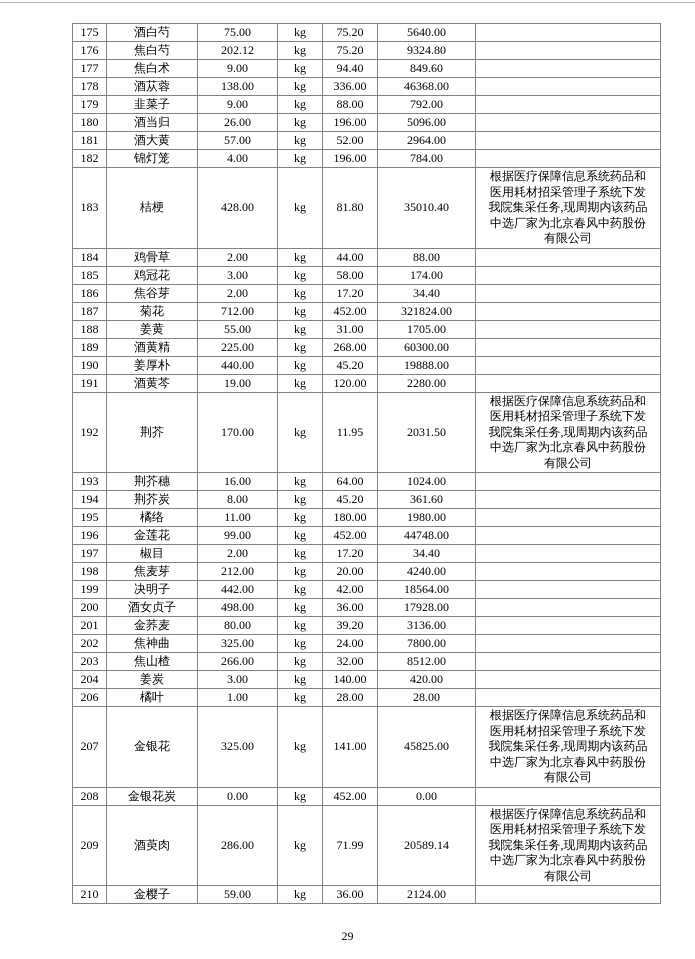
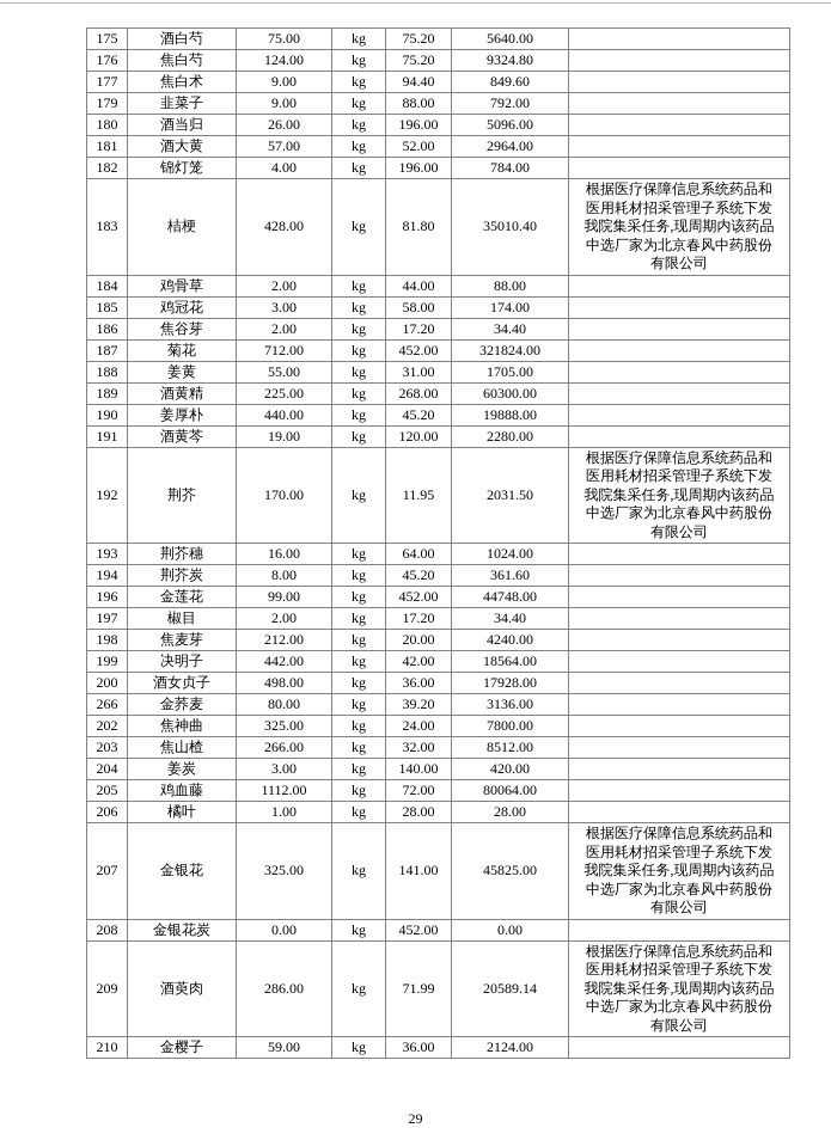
  175	酒白芍	75.00	kg	75.20	5640.00
- 176	焦白芍	202.12	kg	75.20	9324.80
+ 176	焦白芍	124.00	kg	75.20	9324.80
  177	焦白术	9.00	kg	94.40	849.60
- 178	酒苁蓉	138.00	kg	336.00	46368.00
  179	韭菜子	9.00	kg	88.00	792.00
  180	酒当归	26.00	kg	196.00	5096.00
  181	酒大黄	57.00	kg	52.00	2964.00
  182	锦灯笼	4.00	kg	196.00	784.00
  183	桔梗	428.00	kg	81.80	35010.40	根据医疗保障信息系统药品和医用耗材招采管理子系统下发我院集采任务,现周期内该药品中选厂家为北京春风中药股份有限公司
  184	鸡骨草	2.00	kg	44.00	88.00
  185	鸡冠花	3.00	kg	58.00	174.00
  186	焦谷芽	2.00	kg	17.20	34.40
  187	菊花	712.00	kg	452.00	321824.00
  188	姜黄	55.00	kg	31.00	1705.00
  189	酒黄精	225.00	kg	268.00	60300.00
  190	姜厚朴	440.00	kg	45.20	19888.00
  191	酒黄芩	19.00	kg	120.00	2280.00
  192	荆芥	170.00	kg	11.95	2031.50	根据医疗保障信息系统药品和医用耗材招采管理子系统下发我院集采任务,现周期内该药品中选厂家为北京春风中药股份有限公司
  193	荆芥穗	16.00	kg	64.00	1024.00
  194	荆芥炭	8.00	kg	45.20	361.60
- 195	橘络	11.00	kg	180.00	1980.00
  196	金莲花	99.00	kg	452.00	44748.00
  197	椒目	2.00	kg	17.20	34.40
  198	焦麦芽	212.00	kg	20.00	4240.00
  199	决明子	442.00	kg	42.00	18564.00
  200	酒女贞子	498.00	kg	36.00	17928.00
- 201	金荞麦	80.00	kg	39.20	3136.00
+ 266	金荞麦	80.00	kg	39.20	3136.00
  202	焦神曲	325.00	kg	24.00	7800.00
  203	焦山楂	266.00	kg	32.00	8512.00
  204	姜炭	3.00	kg	140.00	420.00
+ 205	鸡血藤	1112.00	kg	72.00	80064.00
  206	橘叶	1.00	kg	28.00	28.00
  207	金银花	325.00	kg	141.00	45825.00	根据医疗保障信息系统药品和医用耗材招采管理子系统下发我院集采任务,现周期内该药品中选厂家为北京春风中药股份有限公司
  208	金银花炭	0.00	kg	452.00	0.00
  209	酒萸肉	286.00	kg	71.99	20589.14	根据医疗保障信息系统药品和医用耗材招采管理子系统下发我院集采任务,现周期内该药品中选厂家为北京春风中药股份有限公司
  210	金樱子	59.00	kg	36.00	2124.00
  29
